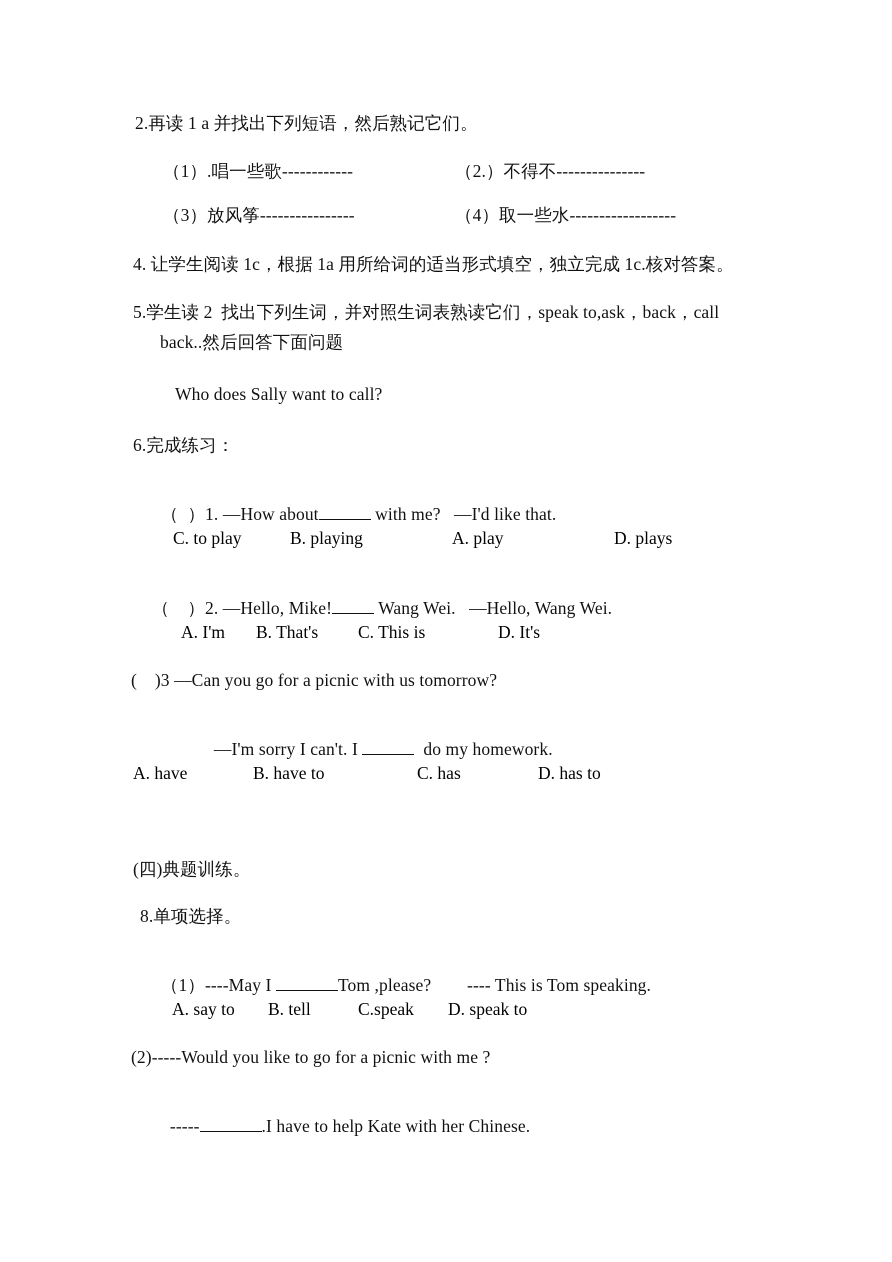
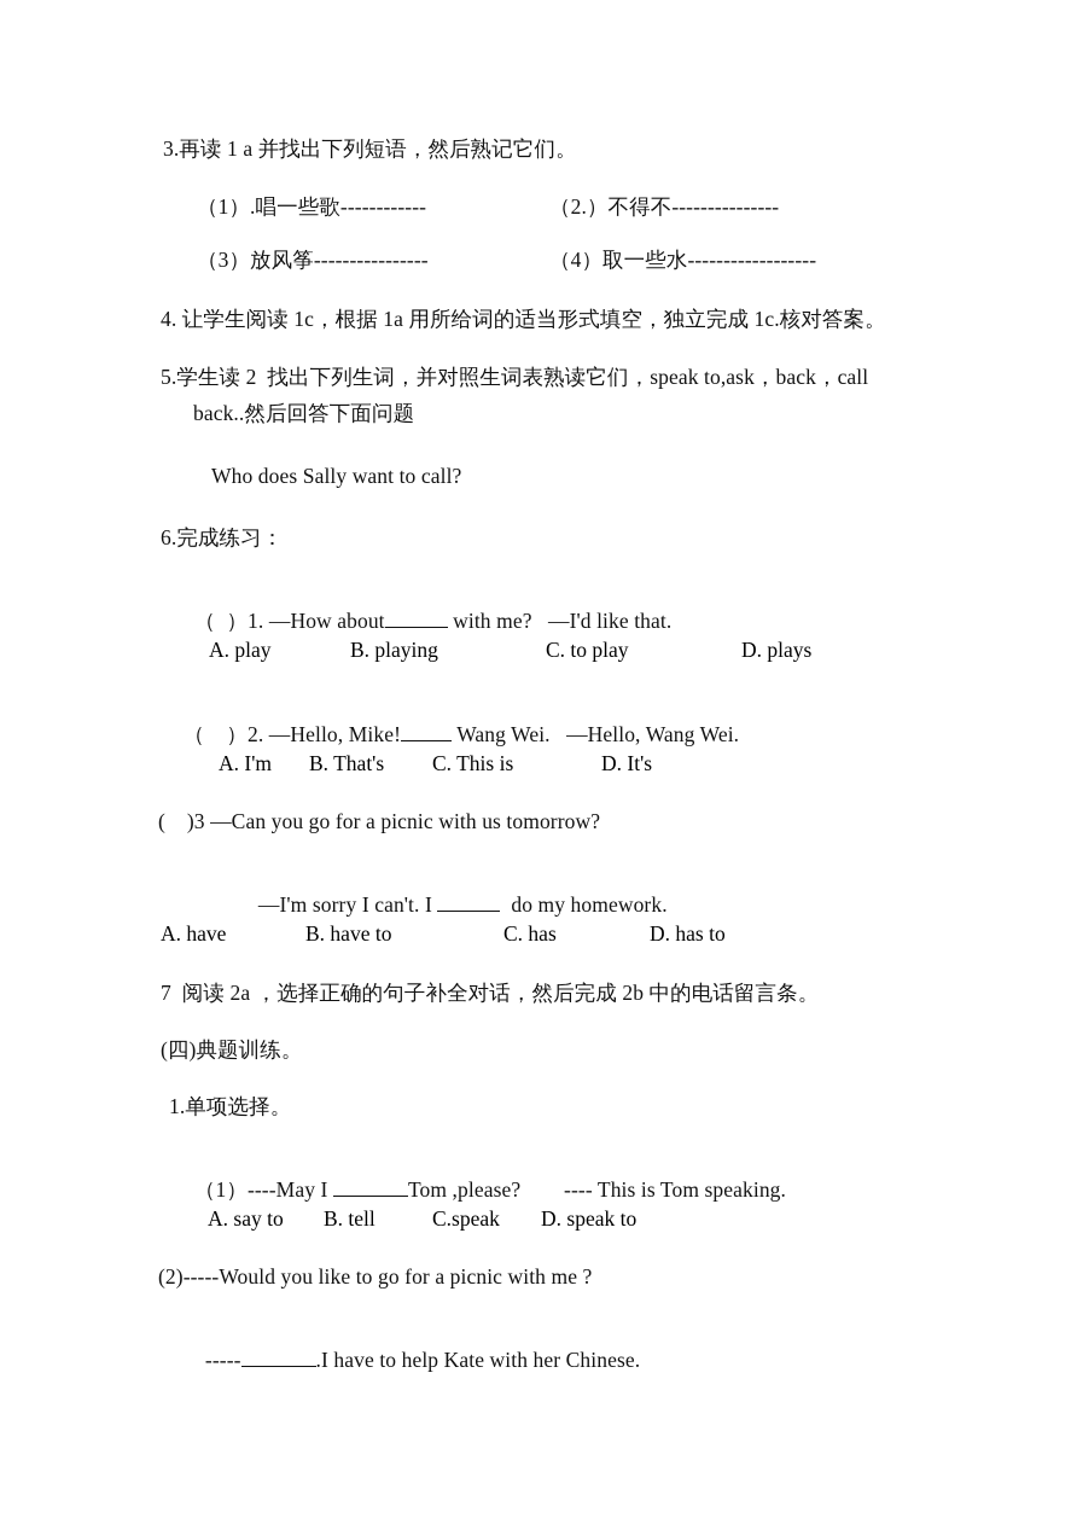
- 2.再读 1 a 并找出下列短语，然后熟记它们。
+ 3.再读 1 a 并找出下列短语，然后熟记它们。
  （1）.唱一些歌------------
  （2.）不得不---------------
  （3）放风筝----------------
  （4）取一些水------------------
  4. 让学生阅读 1c，根据 1a 用所给词的适当形式填空，独立完成 1c.核对答案。
  5.学生读 2 找出下列生词，并对照生词表熟读它们，speak to,ask，back，call
  back..然后回答下面问题
  Who does Sally want to call?
  6.完成练习：
  （ ）1. —How about with me? —I'd like that.
- C. to play
+ A. play
  B. playing
- A. play
+ C. to play
  D. plays
  （ ）2. —Hello, Mike! Wang Wei. —Hello, Wang Wei.
  A. I'm
  B. That's
  C. This is
  D. It's
  ( )3 —Can you go for a picnic with us tomorrow?
  —I'm sorry I can't. I do my homework.
  A. have
  B. have to
  C. has
  D. has to
+ 7 阅读 2a ，选择正确的句子补全对话，然后完成 2b 中的电话留言条。
  (四)典题训练。
- 8.单项选择。
+ 1.单项选择。
  （1）----May I Tom ,please? ---- This is Tom speaking.
  A. say to
  B. tell
  C.speak
  D. speak to
  (2)-----Would you like to go for a picnic with me ?
  ----- .I have to help Kate with her Chinese.
